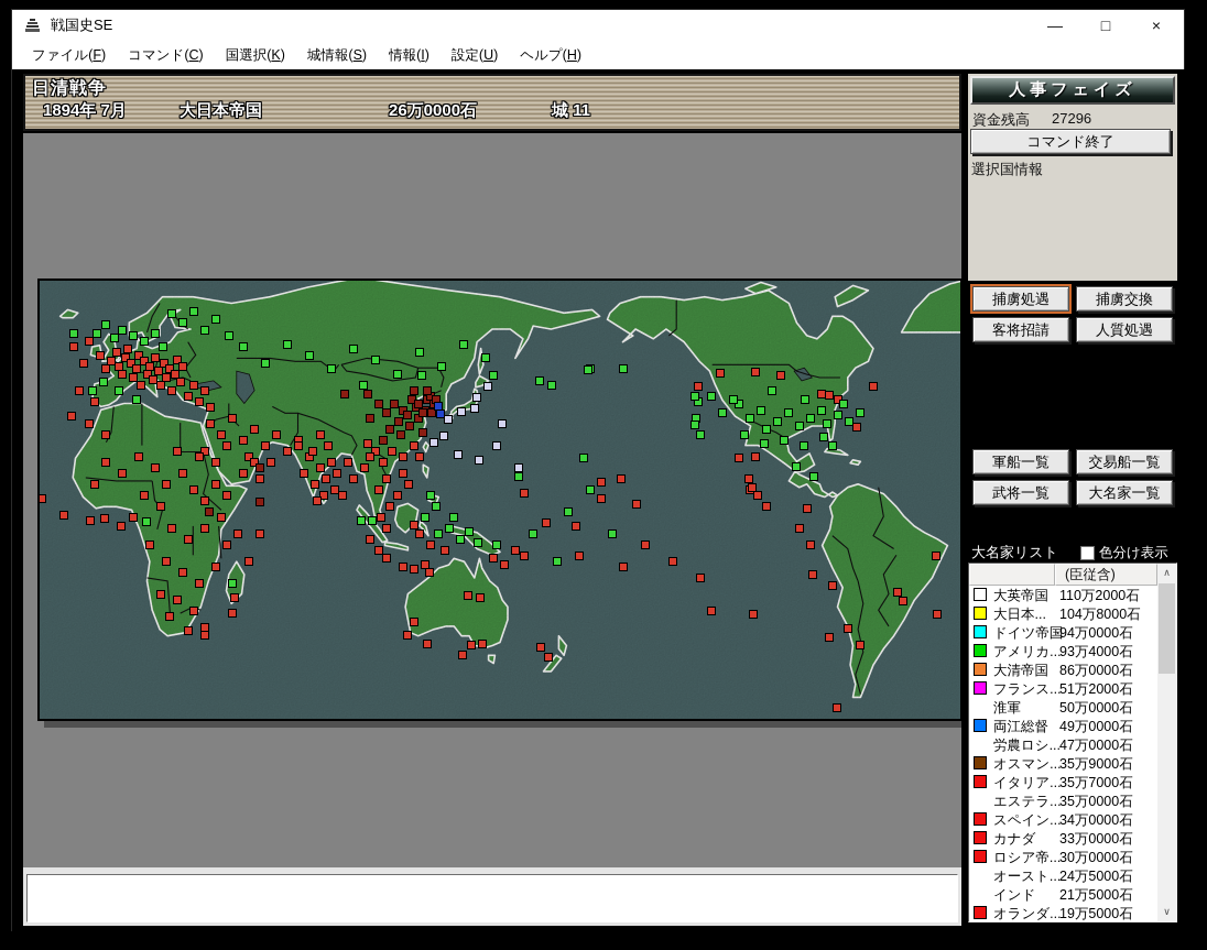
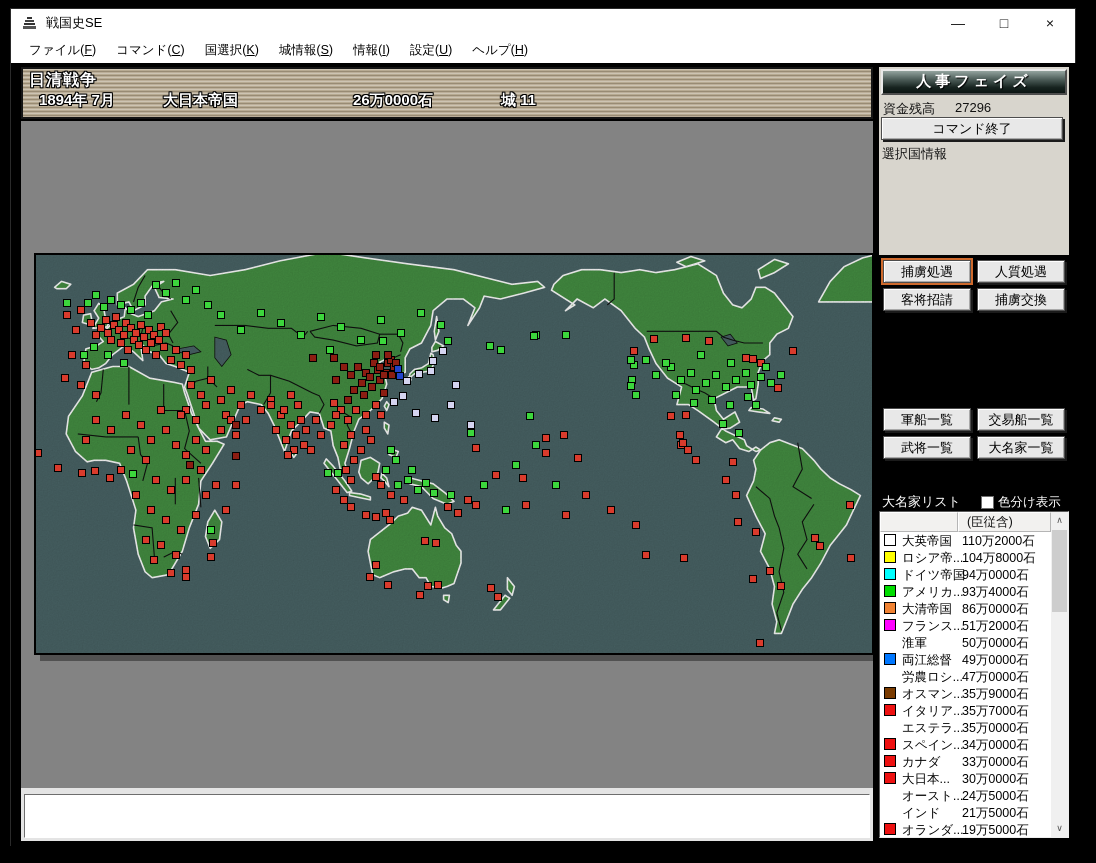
  戦国史SE
  —
  □
  ×
  ファイル(F)
  コマンド(C)
  国選択(K)
  城情報(S)
  情報(I)
  設定(U)
  ヘルプ(H)
  日清戦争
  1894年 7月
  大日本帝国
  26万0000石
  城 11
  人事フェイズ
  資金残高
  27296
  コマンド終了
  選択国情報
  捕虜処遇
- 捕虜交換
+ 人質処遇
  客将招請
- 人質処遇
+ 捕虜交換
  軍船一覧
  交易船一覧
  武将一覧
  大名家一覧
  大名家リスト
  色分け表示
  (臣従含)
  大英帝国
  110万2000石
- 大日本...
+ ロシア帝...
  104万8000石
  ドイツ帝国
  94万0000石
  アメリカ...
  93万4000石
  大清帝国
  86万0000石
  フランス...
  51万2000石
  淮軍
  50万0000石
  両江総督
  49万0000石
  労農ロシ...
  47万0000石
  オスマン...
  35万9000石
  イタリア...
  35万7000石
  エステラ...
  35万0000石
  スペイン...
  34万0000石
  カナダ
  33万0000石
- ロシア帝...
+ 大日本...
  30万0000石
  オースト...
  24万5000石
  インド
  21万5000石
  オランダ...
  19万5000石
  ∧
  ∨
